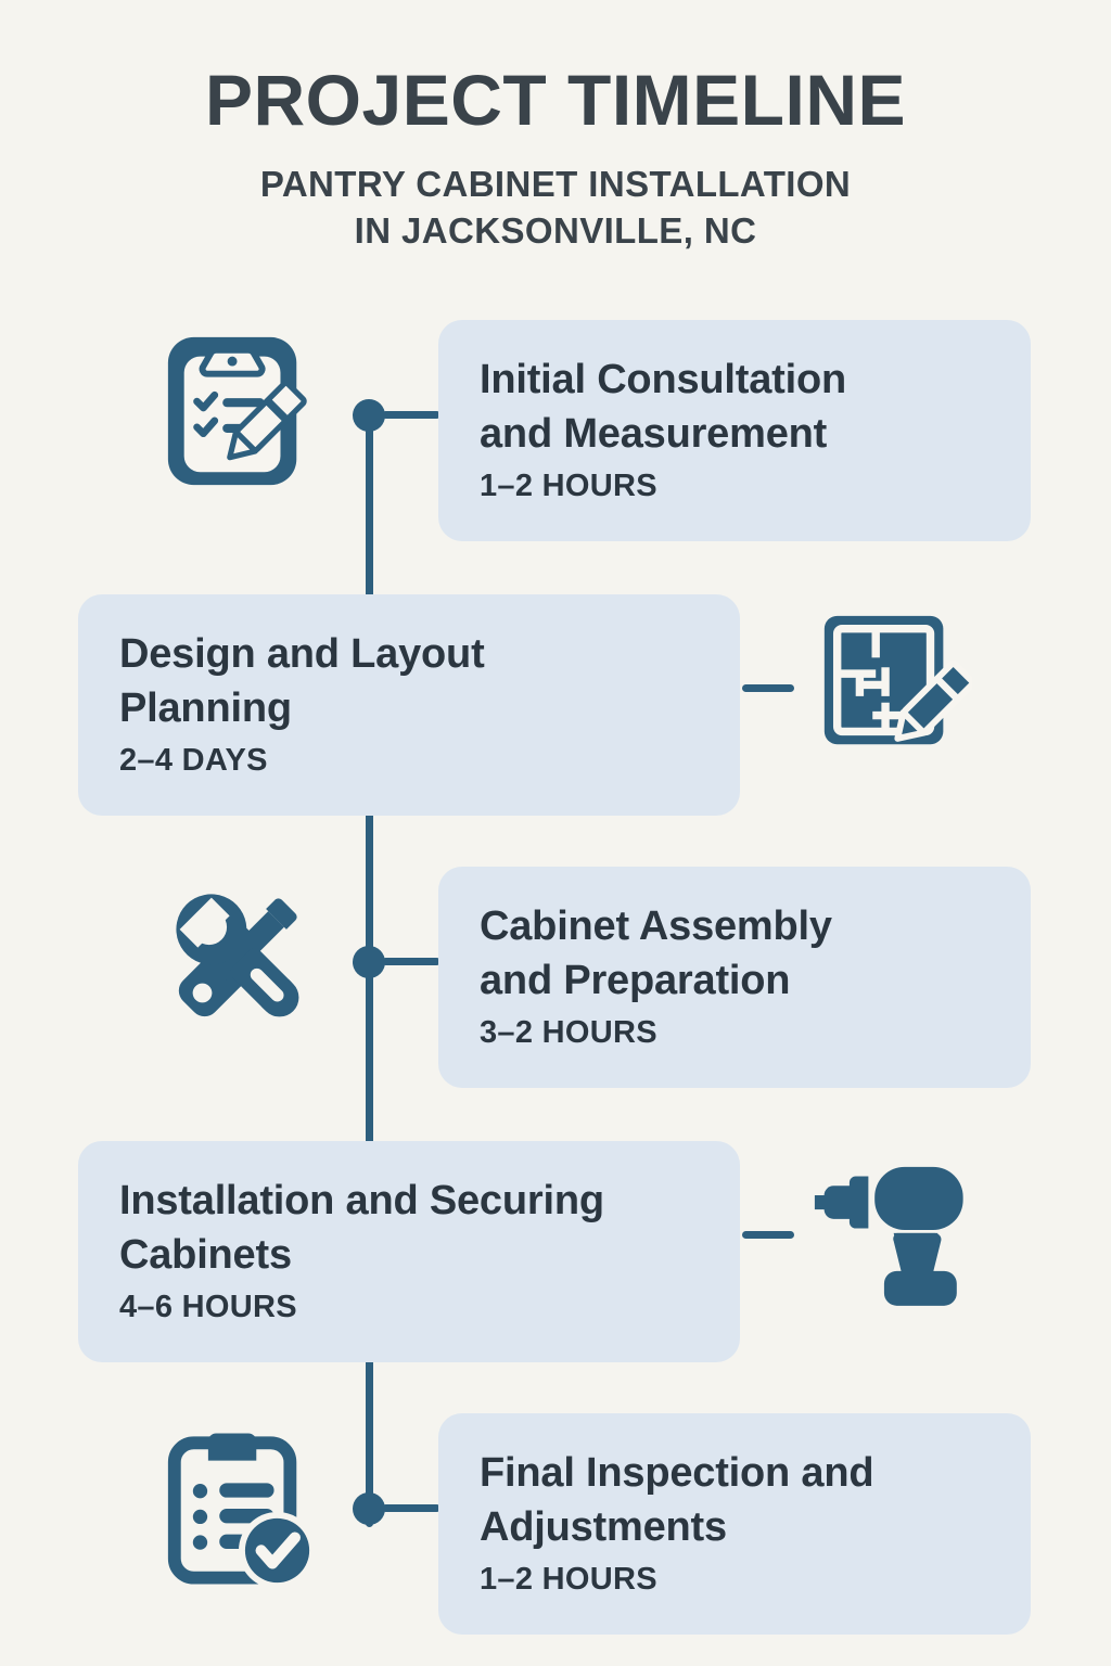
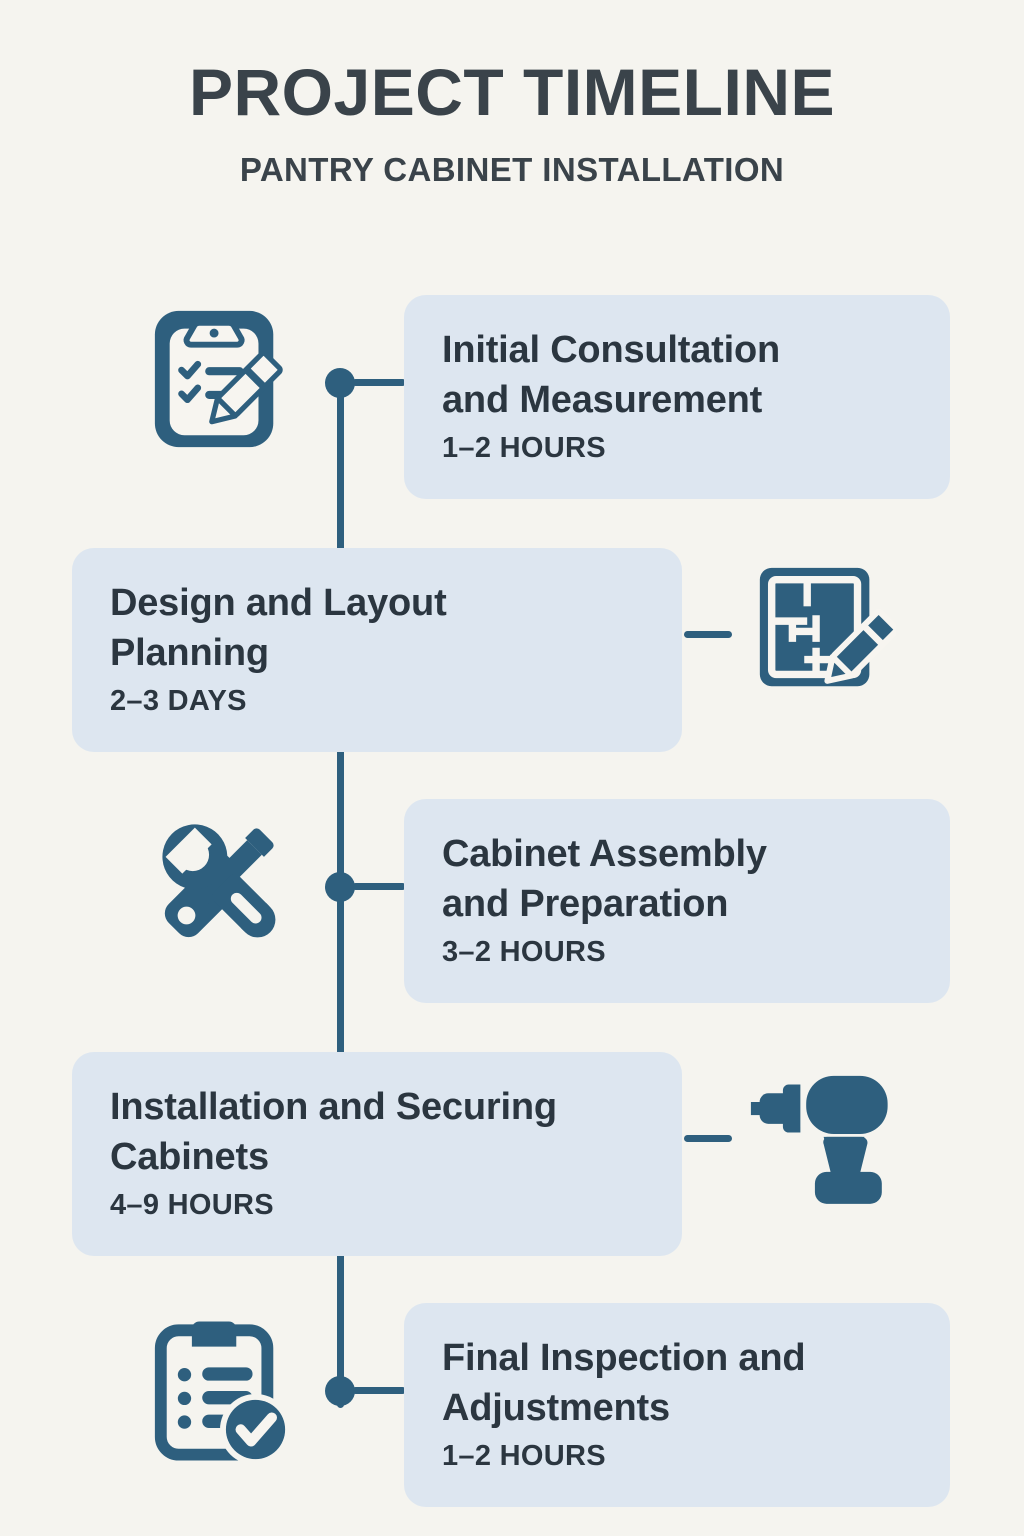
  PROJECT TIMELINE
  PANTRY CABINET INSTALLATION
- IN JACKSONVILLE, NC
  Initial Consultation
  and Measurement
  1–2 HOURS
  Design and Layout
  Planning
- 2–4 DAYS
+ 2–3 DAYS
  Cabinet Assembly
  and Preparation
  3–2 HOURS
  Installation and Securing
  Cabinets
- 4–6 HOURS
+ 4–9 HOURS
  Final Inspection and
  Adjustments
  1–2 HOURS
